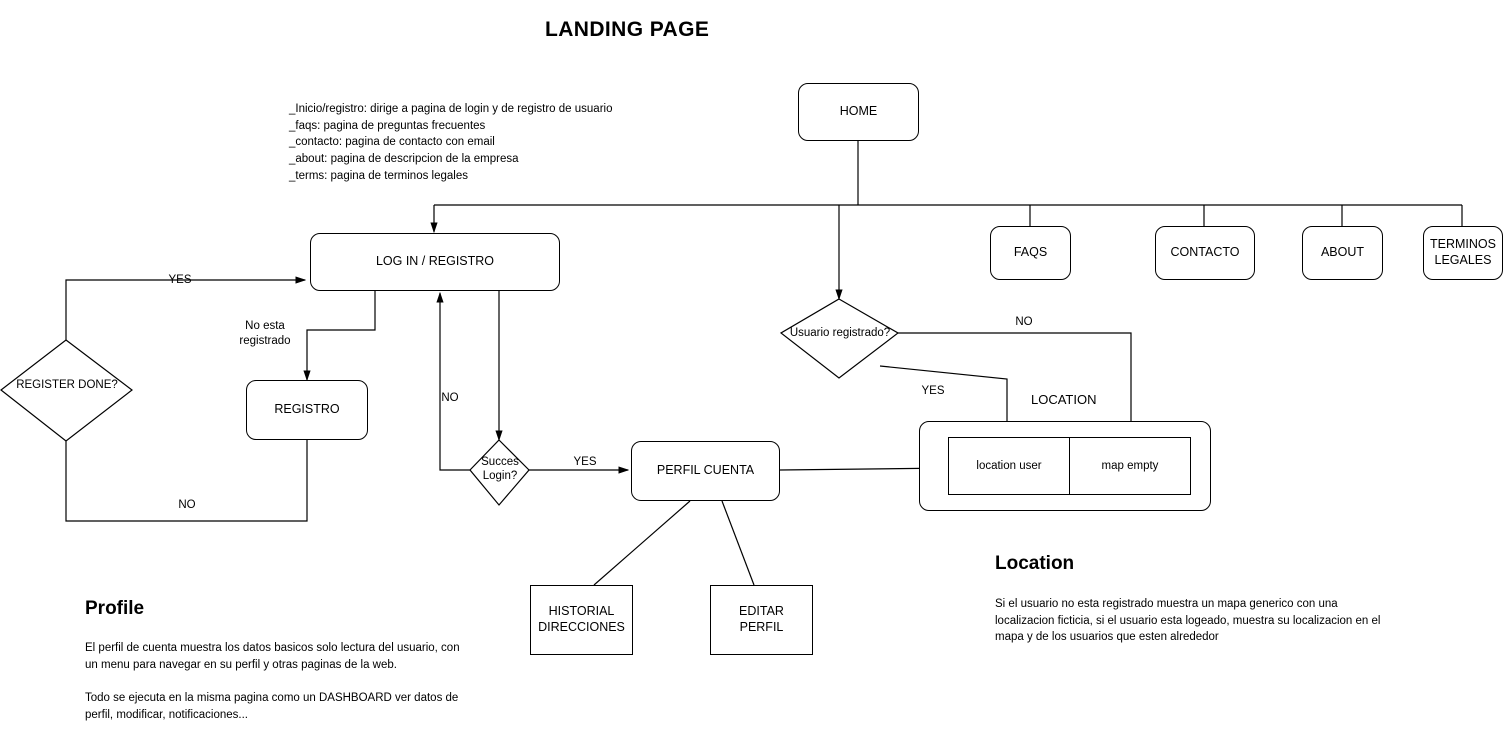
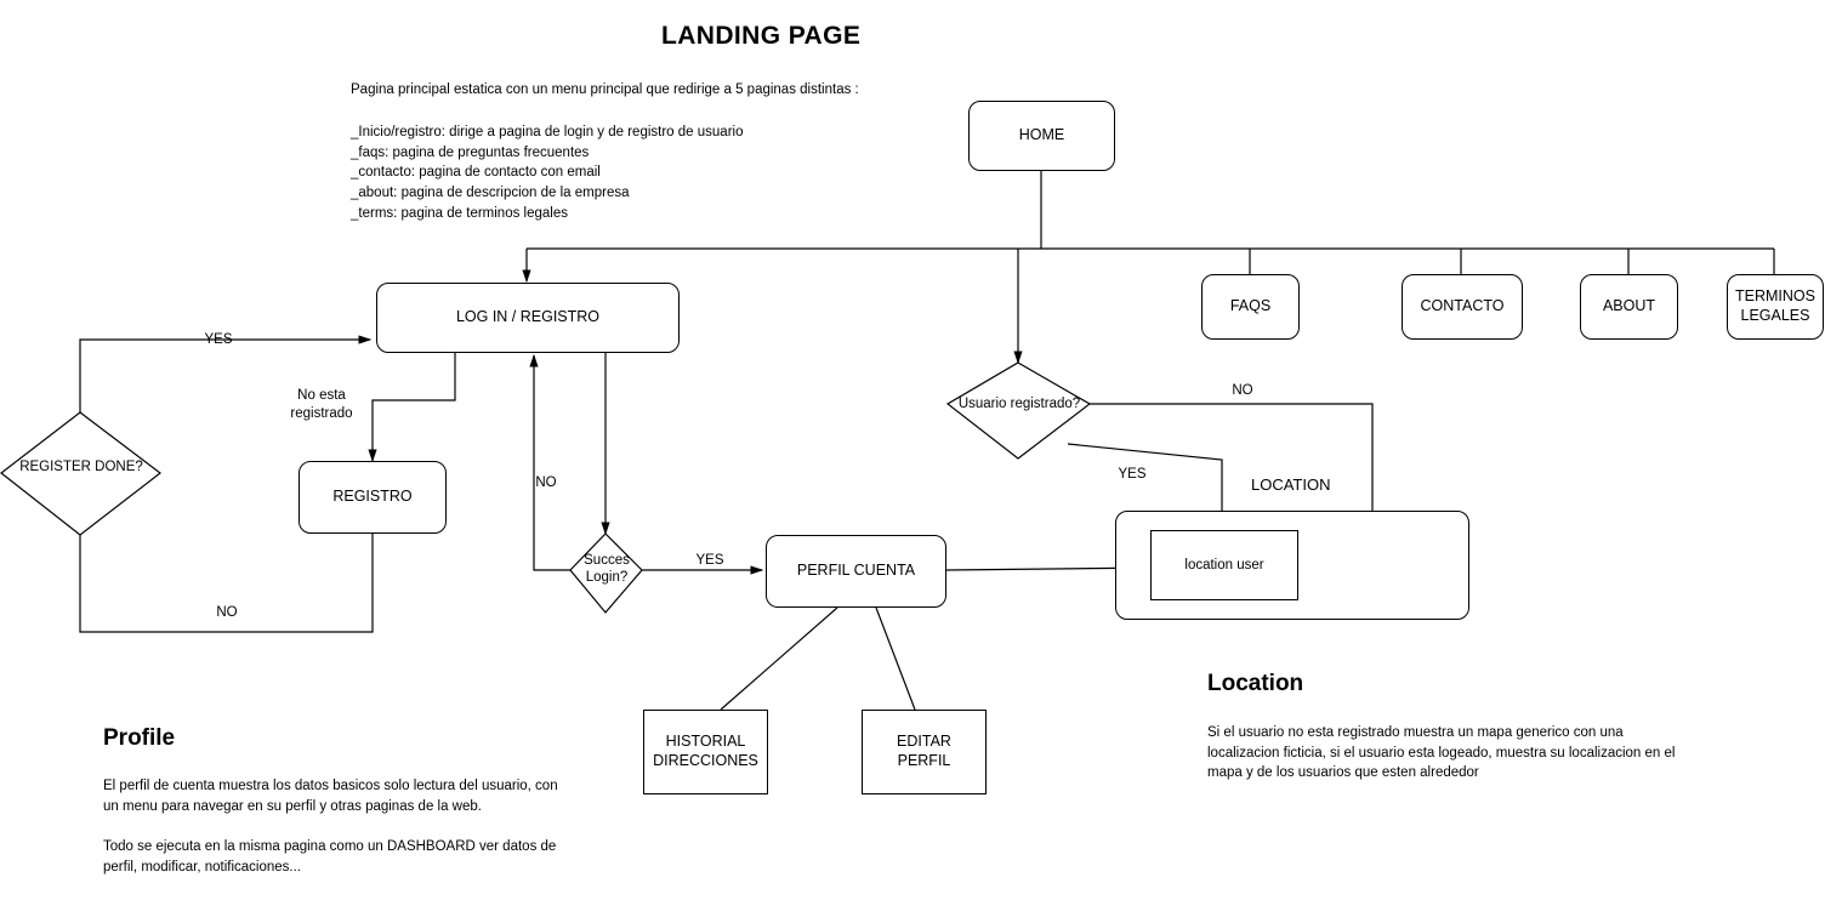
  LANDING PAGE
+ Pagina principal estatica con un menu principal que redirige a 5 paginas distintas :
  _Inicio/registro: dirige a pagina de login y de registro de usuario
  _faqs: pagina de preguntas frecuentes
  _contacto: pagina de contacto con email
  _about: pagina de descripcion de la empresa
  _terms: pagina de terminos legales
  HOME
  FAQS
  CONTACTO
  ABOUT
  TERMINOS
  LEGALES
  LOG IN / REGISTRO
  REGISTRO
  PERFIL CUENTA
  HISTORIAL
  DIRECCIONES
  EDITAR
  PERFIL
  location user
- map empty
  LOCATION
  REGISTER DONE?
  Succes
  Login?
  Usuario registrado?
  YES
  NO
  No esta
  registrado
  NO
  YES
  YES
  NO
  Profile
  El perfil de cuenta muestra los datos basicos solo lectura del usuario, con
  un menu para navegar en su perfil y otras paginas de la web.
  Todo se ejecuta en la misma pagina como un DASHBOARD ver datos de
  perfil, modificar, notificaciones...
  Location
  Si el usuario no esta registrado muestra un mapa generico con una
  localizacion ficticia, si el usuario esta logeado, muestra su localizacion en el
  mapa y de los usuarios que esten alrededor
